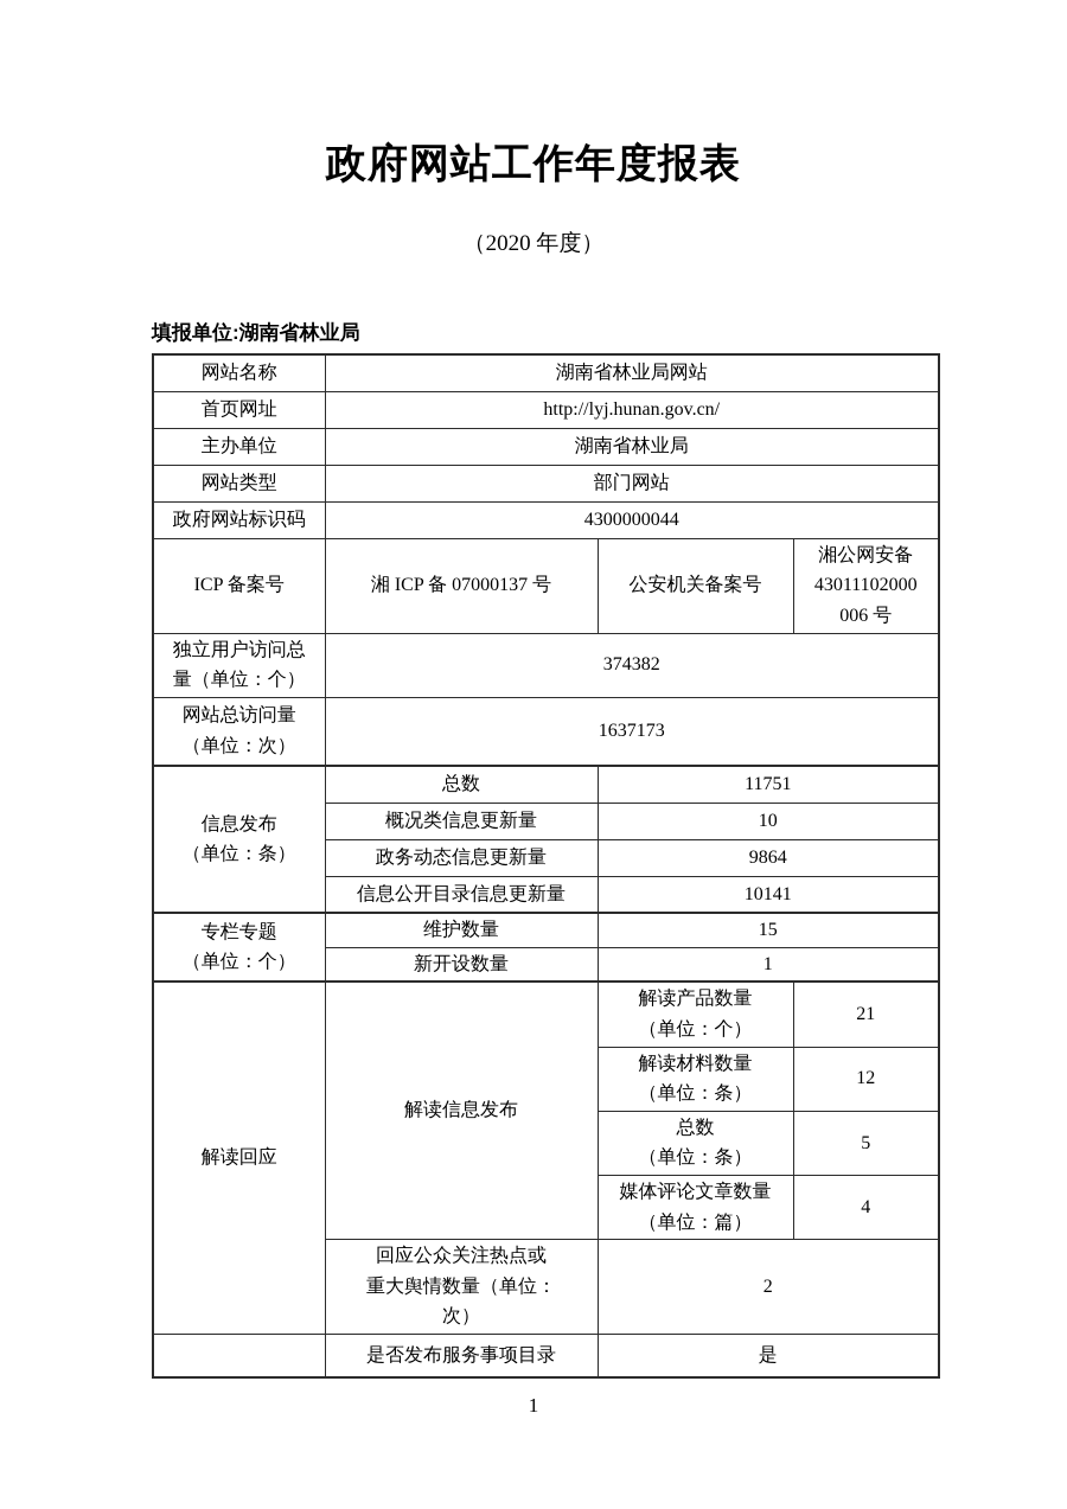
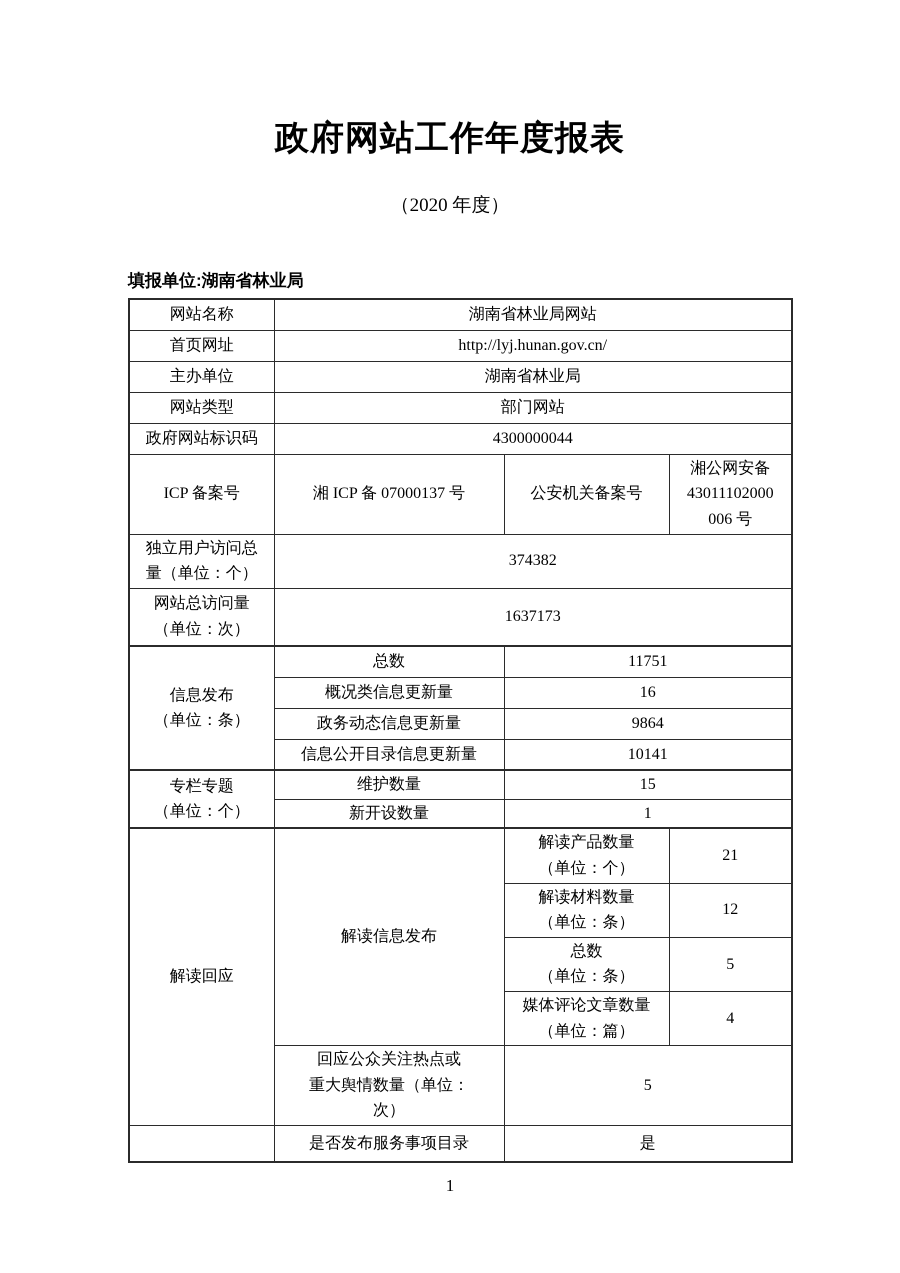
  政府网站工作年度报表
  （2020 年度）
  填报单位:湖南省林业局
  网站名称	湖南省林业局网站
  首页网址	http://lyj.hunan.gov.cn/
  主办单位	湖南省林业局
  网站类型	部门网站
  政府网站标识码	4300000044
  ICP 备案号	湘 ICP 备 07000137 号	公安机关备案号	湘公网安备 43011102000 006 号
  独立用户访问总 量（单位：个）	374382
  网站总访问量 （单位：次）	1637173
  信息发布 （单位：条）	总数	11751
- 概况类信息更新量	10
+ 概况类信息更新量	16
  政务动态信息更新量	9864
  信息公开目录信息更新量	10141
  专栏专题 （单位：个）	维护数量	15
  新开设数量	1
  解读回应	解读信息发布	解读产品数量 （单位：个）	21
  解读材料数量 （单位：条）	12
  总数 （单位：条）	5
  媒体评论文章数量 （单位：篇）	4
- 回应公众关注热点或 重大舆情数量（单位： 次）	2
+ 回应公众关注热点或 重大舆情数量（单位： 次）	5
  	是否发布服务事项目录	是
  1
